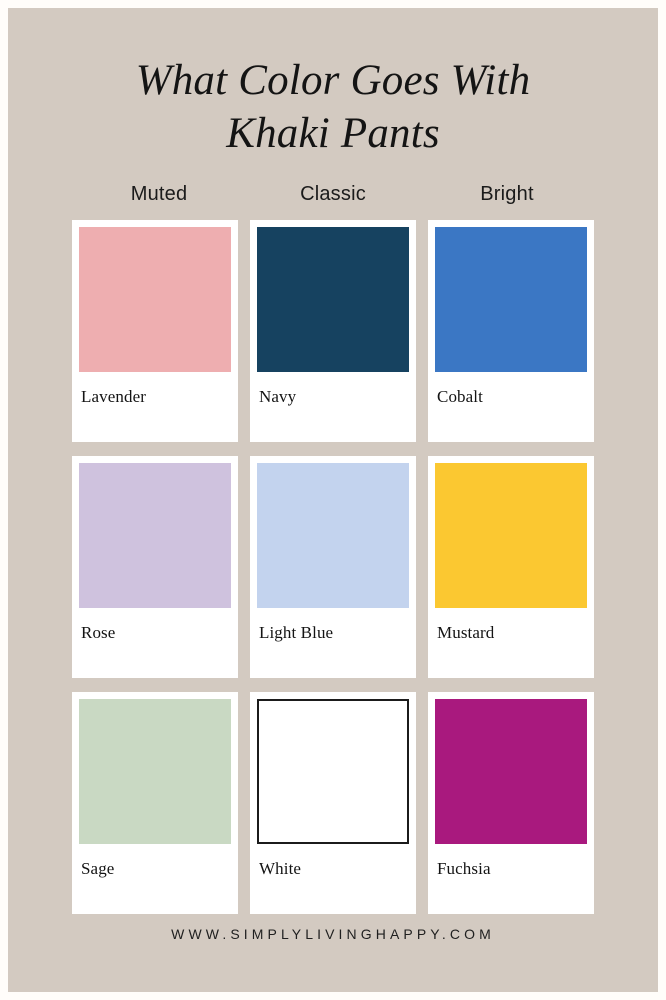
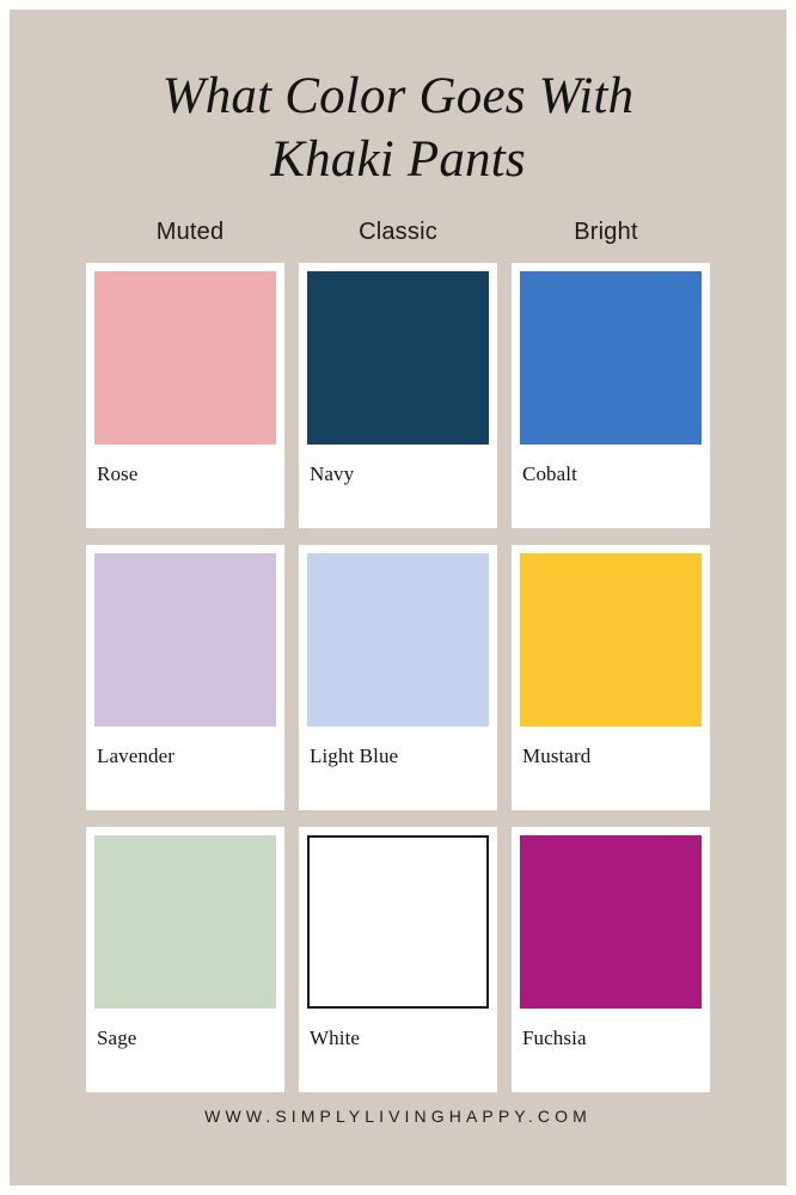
  What Color Goes With
  Khaki Pants
  Muted
  Classic
  Bright
- Lavender
+ Rose
  Navy
  Cobalt
- Rose
+ Lavender
  Light Blue
  Mustard
  Sage
  White
  Fuchsia
  WWW.SIMPLYLIVINGHAPPY.COM
